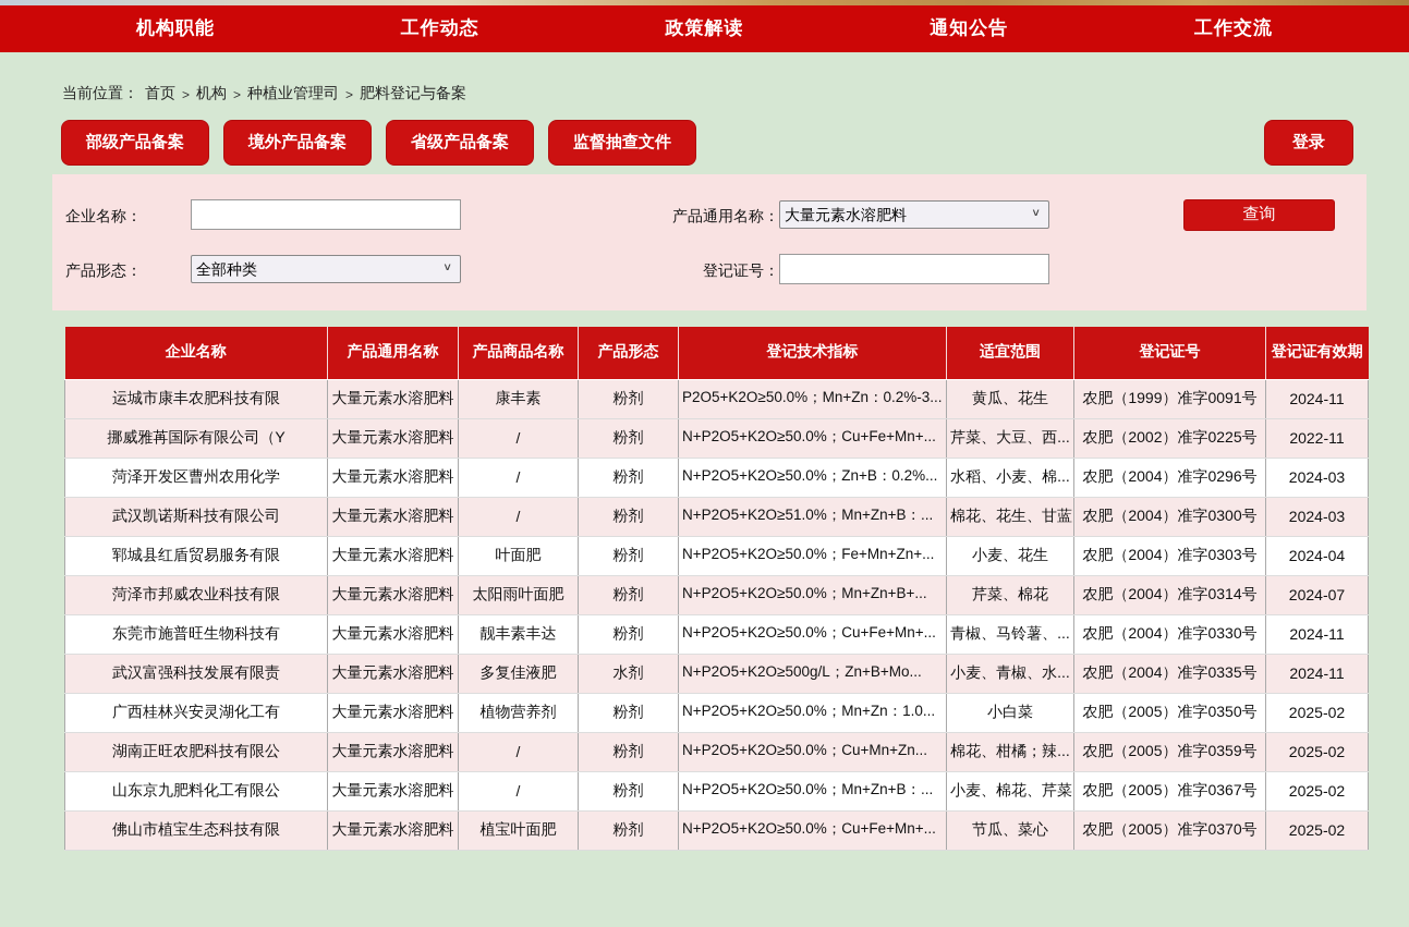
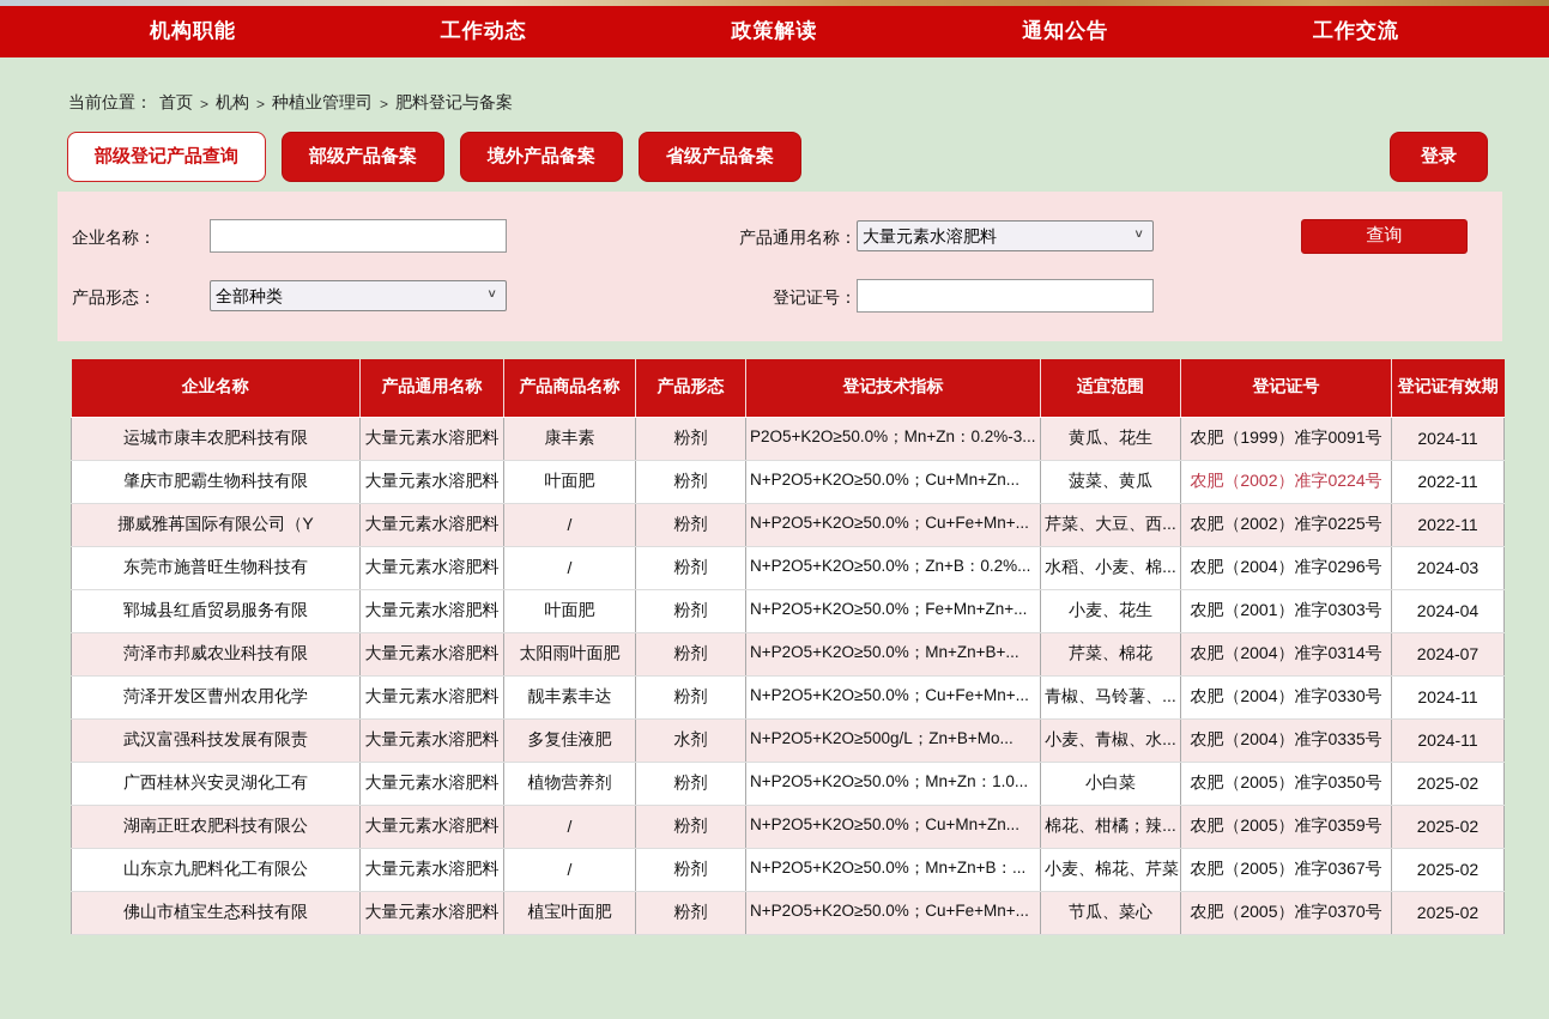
  机构职能
  工作动态
  政策解读
  通知公告
  工作交流
  当前位置：
  首页
  >
  机构
  >
  种植业管理司
  >
  肥料登记与备案
+ 部级登记产品查询
  部级产品备案
  境外产品备案
  省级产品备案
- 监督抽查文件
  登录
  企业名称：
  产品通用名称：
  大量元素水溶肥料
  查询
  产品形态：
  全部种类
  登记证号：
  企业名称	产品通用名称	产品商品名称	产品形态	登记技术指标	适宜范围	登记证号	登记证有效期
  运城市康丰农肥科技有限	大量元素水溶肥料	康丰素	粉剂	P2O5+K2O≥50.0%；Mn+Zn：0.2%-3...	黄瓜、花生	农肥（1999）准字0091号	2024-11
+ 肇庆市肥霸生物科技有限	大量元素水溶肥料	叶面肥	粉剂	N+P2O5+K2O≥50.0%；Cu+Mn+Zn...	菠菜、黄瓜	农肥（2002）准字0224号	2022-11
  挪威雅苒国际有限公司（Y	大量元素水溶肥料	/	粉剂	N+P2O5+K2O≥50.0%；Cu+Fe+Mn+...	芹菜、大豆、西...	农肥（2002）准字0225号	2022-11
- 菏泽开发区曹州农用化学	大量元素水溶肥料	/	粉剂	N+P2O5+K2O≥50.0%；Zn+B：0.2%...	水稻、小麦、棉...	农肥（2004）准字0296号	2024-03
+ 东莞市施普旺生物科技有	大量元素水溶肥料	/	粉剂	N+P2O5+K2O≥50.0%；Zn+B：0.2%...	水稻、小麦、棉...	农肥（2004）准字0296号	2024-03
- 武汉凯诺斯科技有限公司	大量元素水溶肥料	/	粉剂	N+P2O5+K2O≥51.0%；Mn+Zn+B：...	棉花、花生、甘蓝	农肥（2004）准字0300号	2024-03
- 郓城县红盾贸易服务有限	大量元素水溶肥料	叶面肥	粉剂	N+P2O5+K2O≥50.0%；Fe+Mn+Zn+...	小麦、花生	农肥（2004）准字0303号	2024-04
+ 郓城县红盾贸易服务有限	大量元素水溶肥料	叶面肥	粉剂	N+P2O5+K2O≥50.0%；Fe+Mn+Zn+...	小麦、花生	农肥（2001）准字0303号	2024-04
  菏泽市邦威农业科技有限	大量元素水溶肥料	太阳雨叶面肥	粉剂	N+P2O5+K2O≥50.0%；Mn+Zn+B+...	芹菜、棉花	农肥（2004）准字0314号	2024-07
- 东莞市施普旺生物科技有	大量元素水溶肥料	靓丰素丰达	粉剂	N+P2O5+K2O≥50.0%；Cu+Fe+Mn+...	青椒、马铃薯、...	农肥（2004）准字0330号	2024-11
+ 菏泽开发区曹州农用化学	大量元素水溶肥料	靓丰素丰达	粉剂	N+P2O5+K2O≥50.0%；Cu+Fe+Mn+...	青椒、马铃薯、...	农肥（2004）准字0330号	2024-11
  武汉富强科技发展有限责	大量元素水溶肥料	多复佳液肥	水剂	N+P2O5+K2O≥500g/L；Zn+B+Mo...	小麦、青椒、水...	农肥（2004）准字0335号	2024-11
  广西桂林兴安灵湖化工有	大量元素水溶肥料	植物营养剂	粉剂	N+P2O5+K2O≥50.0%；Mn+Zn：1.0...	小白菜	农肥（2005）准字0350号	2025-02
  湖南正旺农肥科技有限公	大量元素水溶肥料	/	粉剂	N+P2O5+K2O≥50.0%；Cu+Mn+Zn...	棉花、柑橘；辣...	农肥（2005）准字0359号	2025-02
  山东京九肥料化工有限公	大量元素水溶肥料	/	粉剂	N+P2O5+K2O≥50.0%；Mn+Zn+B：...	小麦、棉花、芹菜	农肥（2005）准字0367号	2025-02
  佛山市植宝生态科技有限	大量元素水溶肥料	植宝叶面肥	粉剂	N+P2O5+K2O≥50.0%；Cu+Fe+Mn+...	节瓜、菜心	农肥（2005）准字0370号	2025-02
